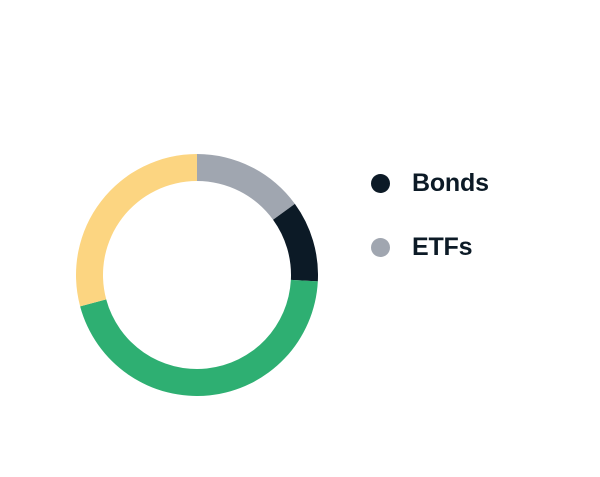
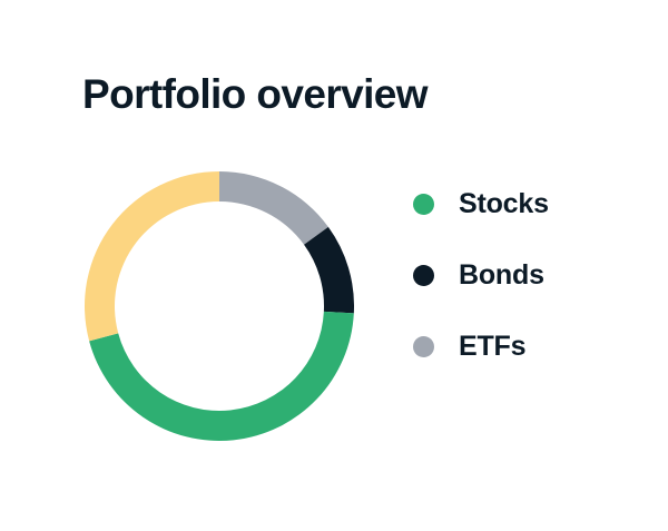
+ Portfolio overview
+ Stocks
  Bonds
  ETFs
